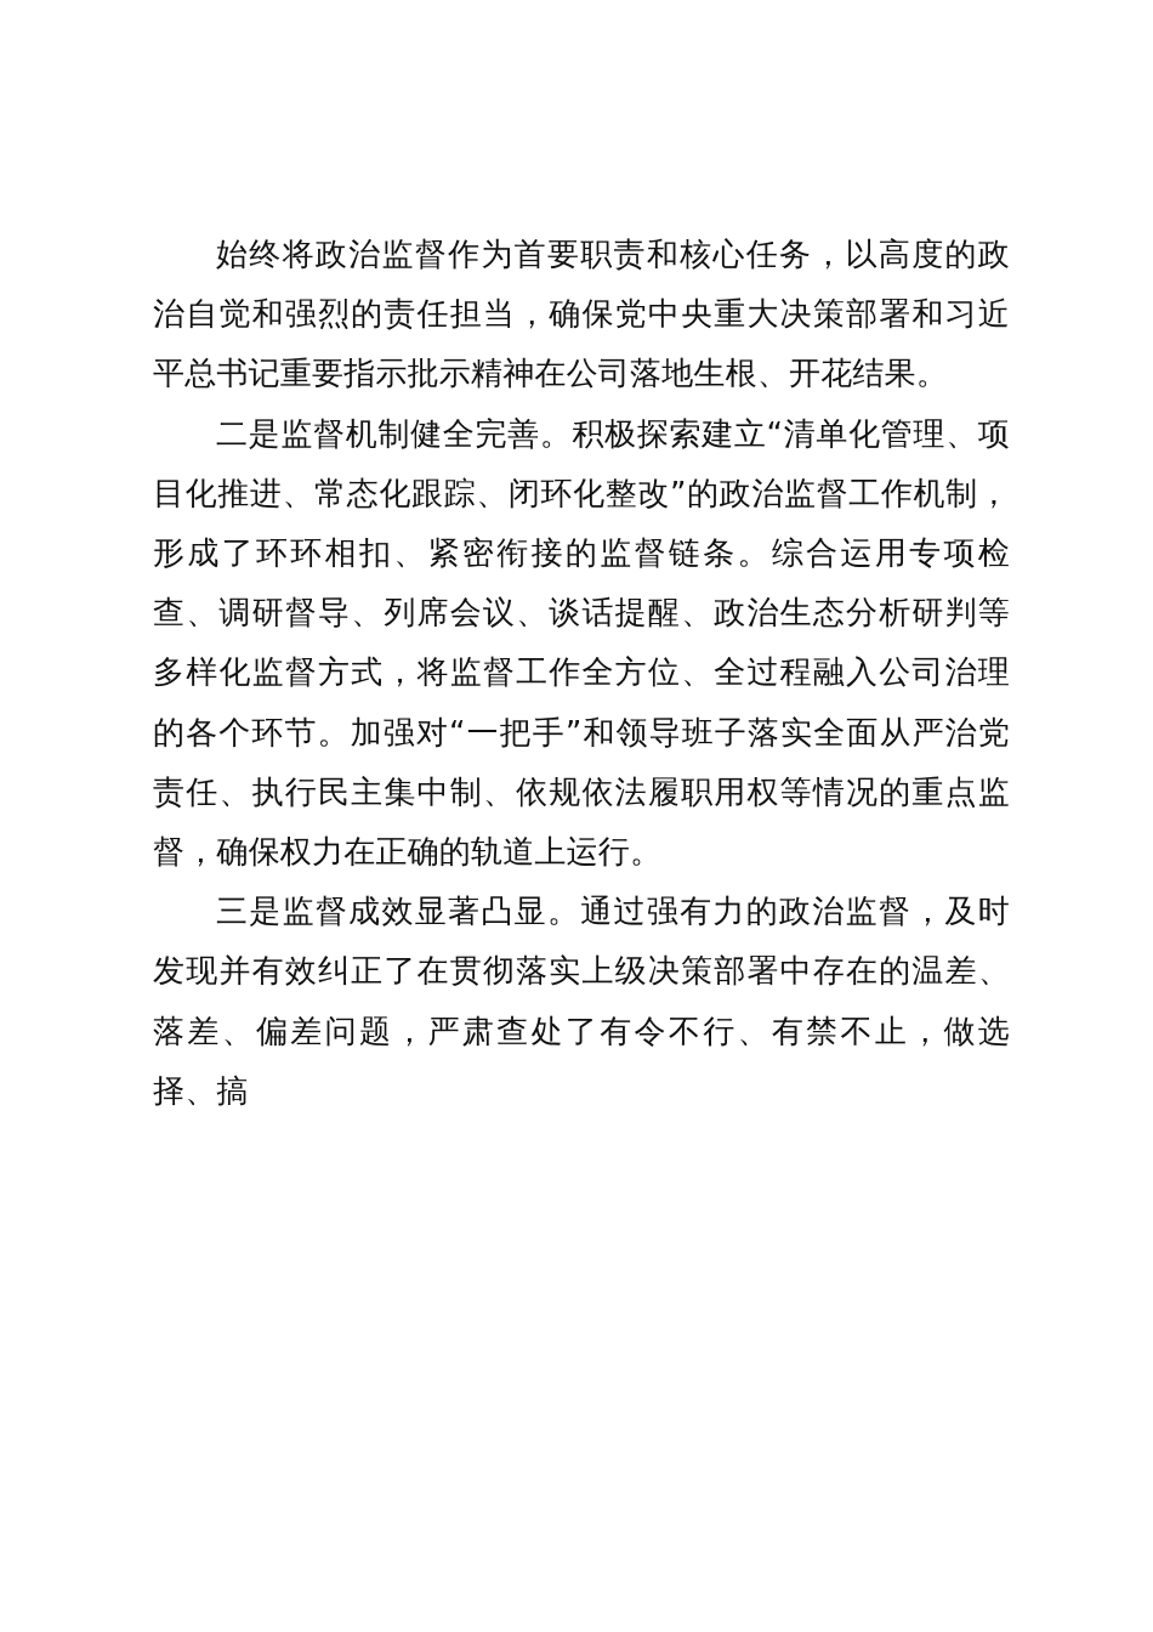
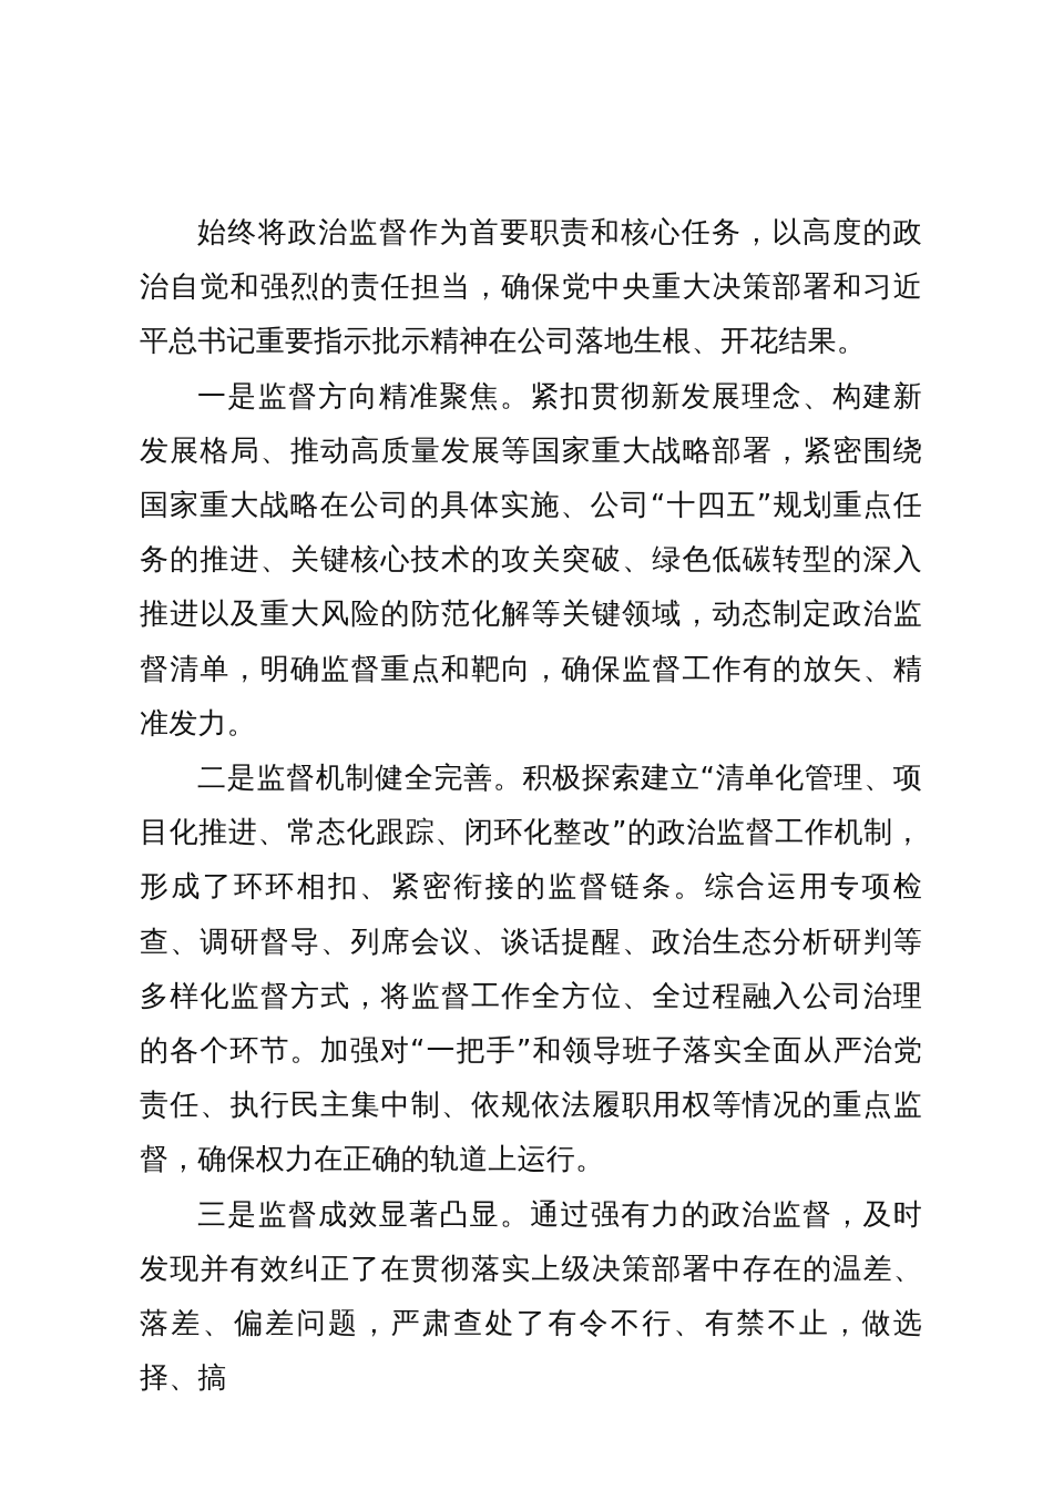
  始终将政治监督作为首要职责和核心任务，以高度的政治自觉和强烈的责任担当，确保党中央重大决策部署和习近平总书记重要指示批示精神在公司落地生根、开花结果。
+ 一是监督方向精准聚焦。紧扣贯彻新发展理念、构建新发展格局、推动高质量发展等国家重大战略部署，紧密围绕国家重大战略在公司的具体实施、公司“十四五”规划重点任务的推进、关键核心技术的攻关突破、绿色低碳转型的深入推进以及重大风险的防范化解等关键领域，动态制定政治监督清单，明确监督重点和靶向，确保监督工作有的放矢、精准发力。
  二是监督机制健全完善。积极探索建立“清单化管理、项目化推进、常态化跟踪、闭环化整改”的政治监督工作机制，形成了环环相扣、紧密衔接的监督链条。综合运用专项检查、调研督导、列席会议、谈话提醒、政治生态分析研判等多样化监督方式，将监督工作全方位、全过程融入公司治理的各个环节。加强对“一把手”和领导班子落实全面从严治党责任、执行民主集中制、依规依法履职用权等情况的重点监督，确保权力在正确的轨道上运行。
  三是监督成效显著凸显。通过强有力的政治监督，及时发现并有效纠正了在贯彻落实上级决策部署中存在的温差、落差、偏差问题，严肃查处了有令不行、有禁不止，做选择、搞
